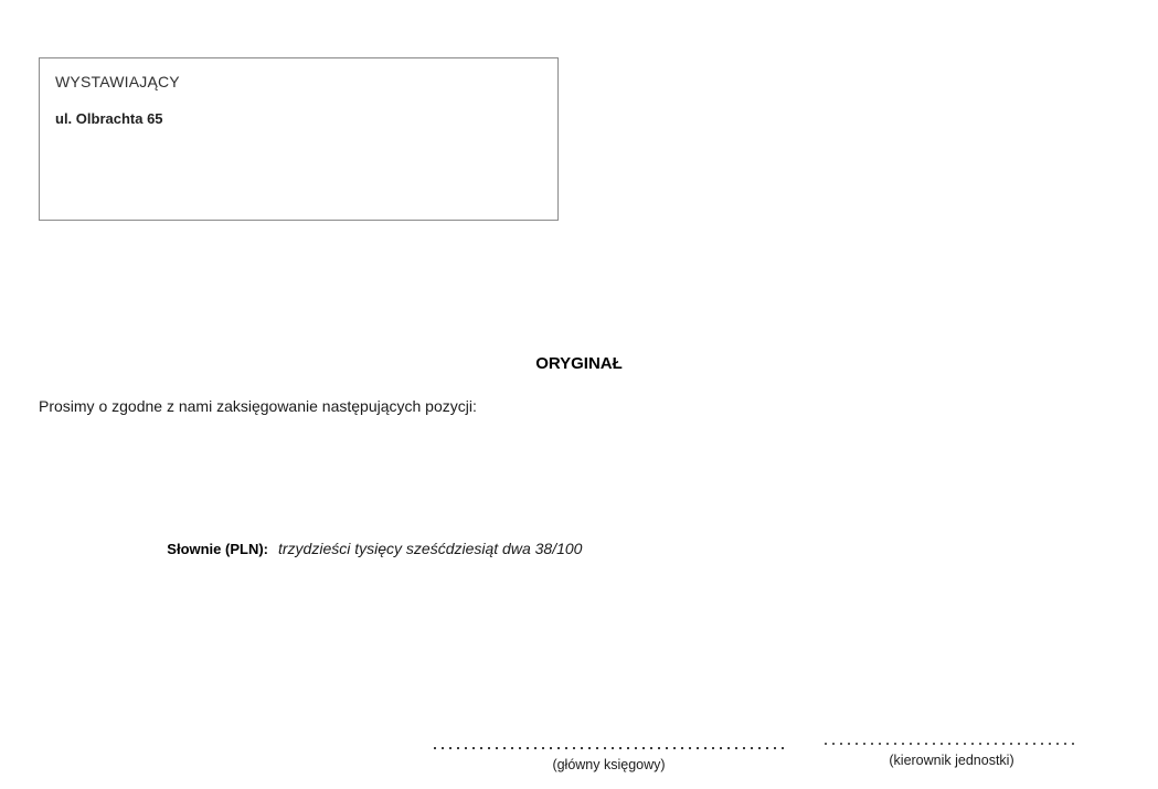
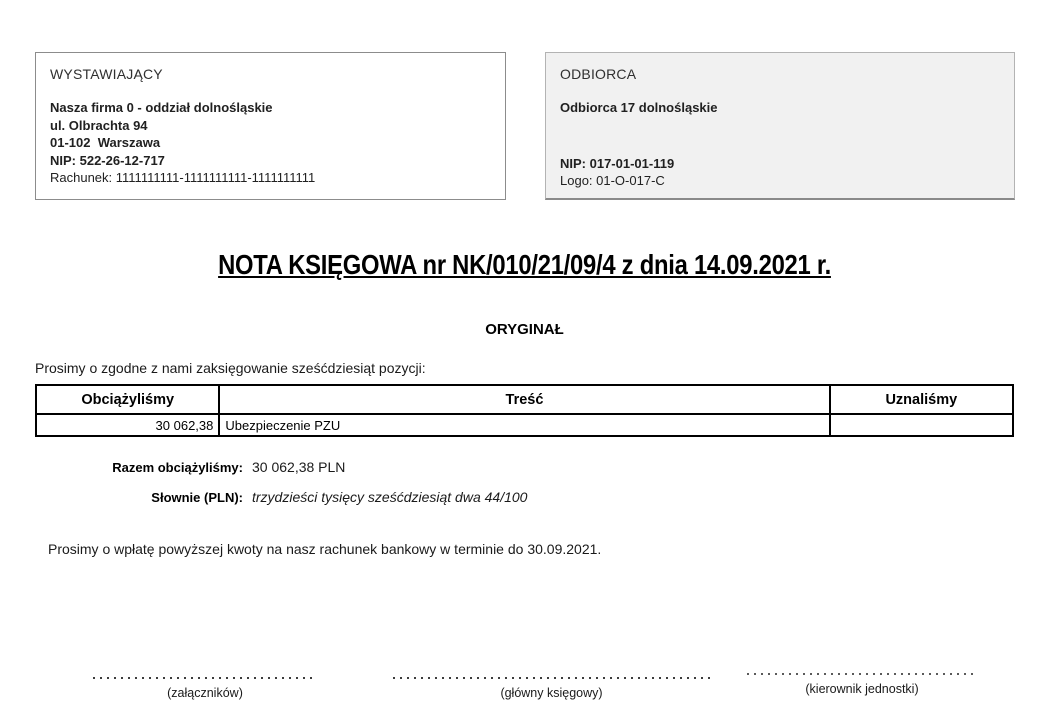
  WYSTAWIAJĄCY
+ Nasza firma 0 - oddział dolnośląskie
- ul. Olbrachta 65
+ ul. Olbrachta 94
+ 01-102 Warszawa
+ NIP: 522-26-12-717
+ Rachunek: 1111111111-1111111111-1111111111
+ ODBIORCA
+ Odbiorca 17 dolnośląskie
+ NIP: 017-01-01-119
+ Logo: 01-O-017-C
+ NOTA KSIĘGOWA nr NK/010/21/09/4 z dnia 14.09.2021 r.
  ORYGINAŁ
- Prosimy o zgodne z nami zaksięgowanie następujących pozycji:
+ Prosimy o zgodne z nami zaksięgowanie sześćdziesiąt pozycji:
+ Obciążyliśmy	Treść	Uznaliśmy
+ 30 062,38	Ubezpieczenie PZU
+ Razem obciążyliśmy: 30 062,38 PLN
- Słownie (PLN): trzydzieści tysięcy sześćdziesiąt dwa 38/100
+ Słownie (PLN): trzydzieści tysięcy sześćdziesiąt dwa 44/100
+ Prosimy o wpłatę powyższej kwoty na nasz rachunek bankowy w terminie do 30.09.2021.
+ (załączników)
  (główny księgowy)
  (kierownik jednostki)
